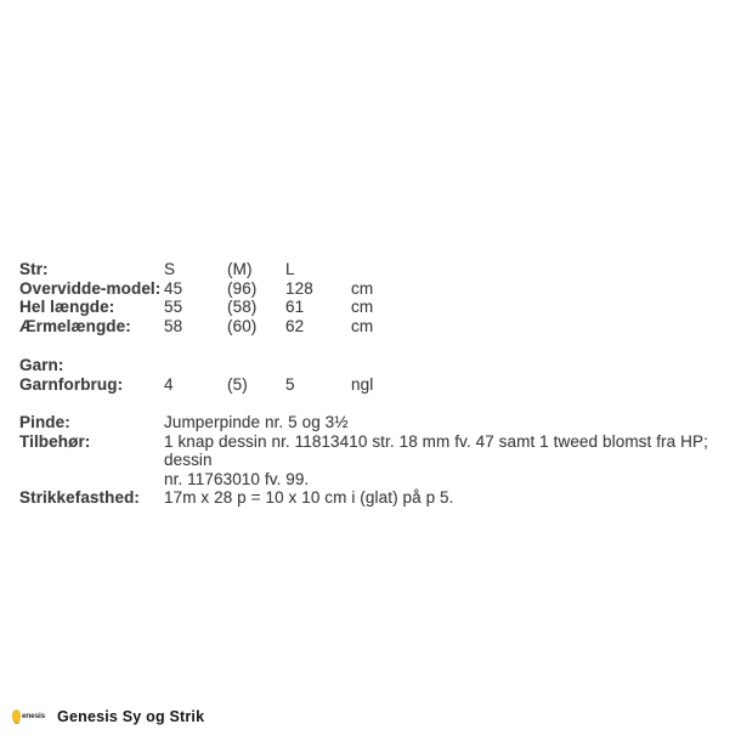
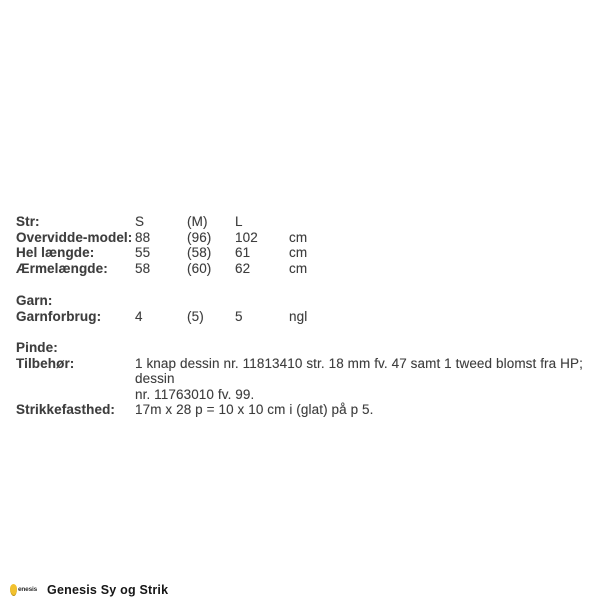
  Str:
  S
  (M)
  L
  Overvidde-model:
- 45
+ 88
  (96)
- 128
+ 102
  cm
  Hel længde:
  55
  (58)
  61
  cm
  Ærmelængde:
  58
  (60)
  62
  cm
  Garn:
  Garnforbrug:
  4
  (5)
  5
  ngl
  Pinde:
- Jumperpinde nr. 5 og 3½
  Tilbehør:
  1 knap dessin nr. 11813410 str. 18 mm fv. 47 samt 1 tweed blomst fra HP; dessin
  nr. 11763010 fv. 99.
  Strikkefasthed:
  17m x 28 p = 10 x 10 cm i (glat) på p 5.
  Genesis Sy og Strik
